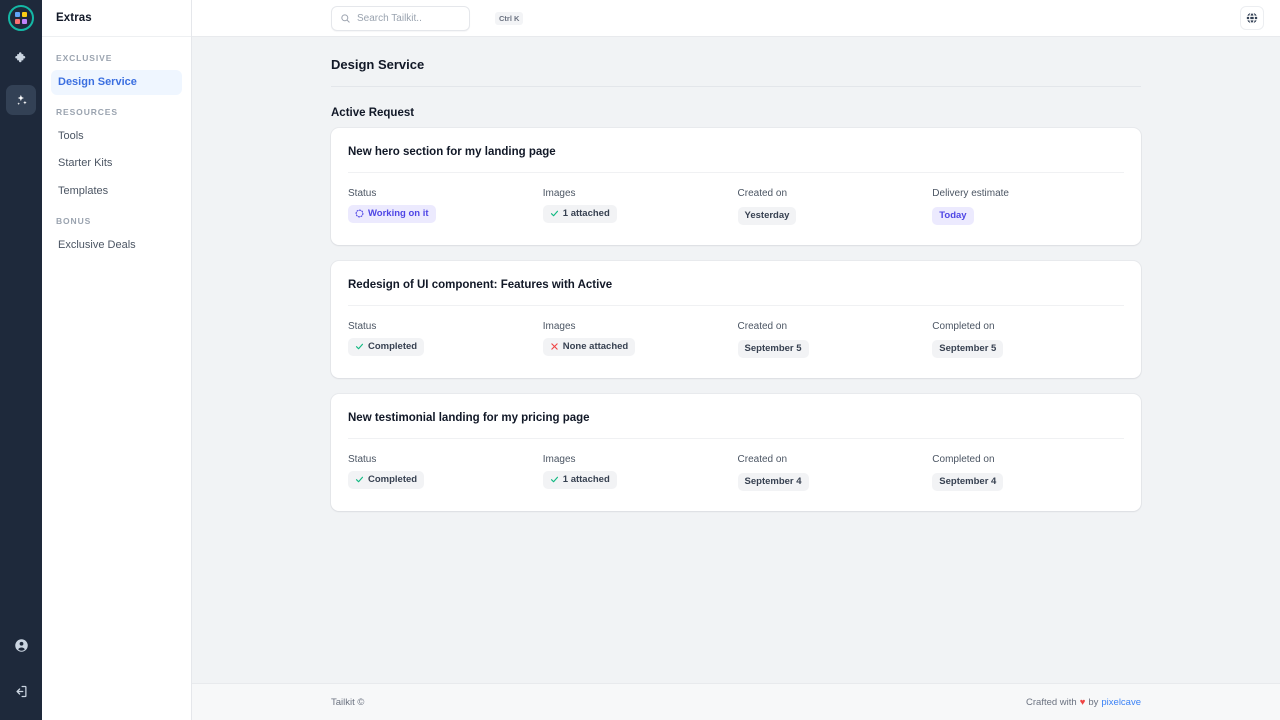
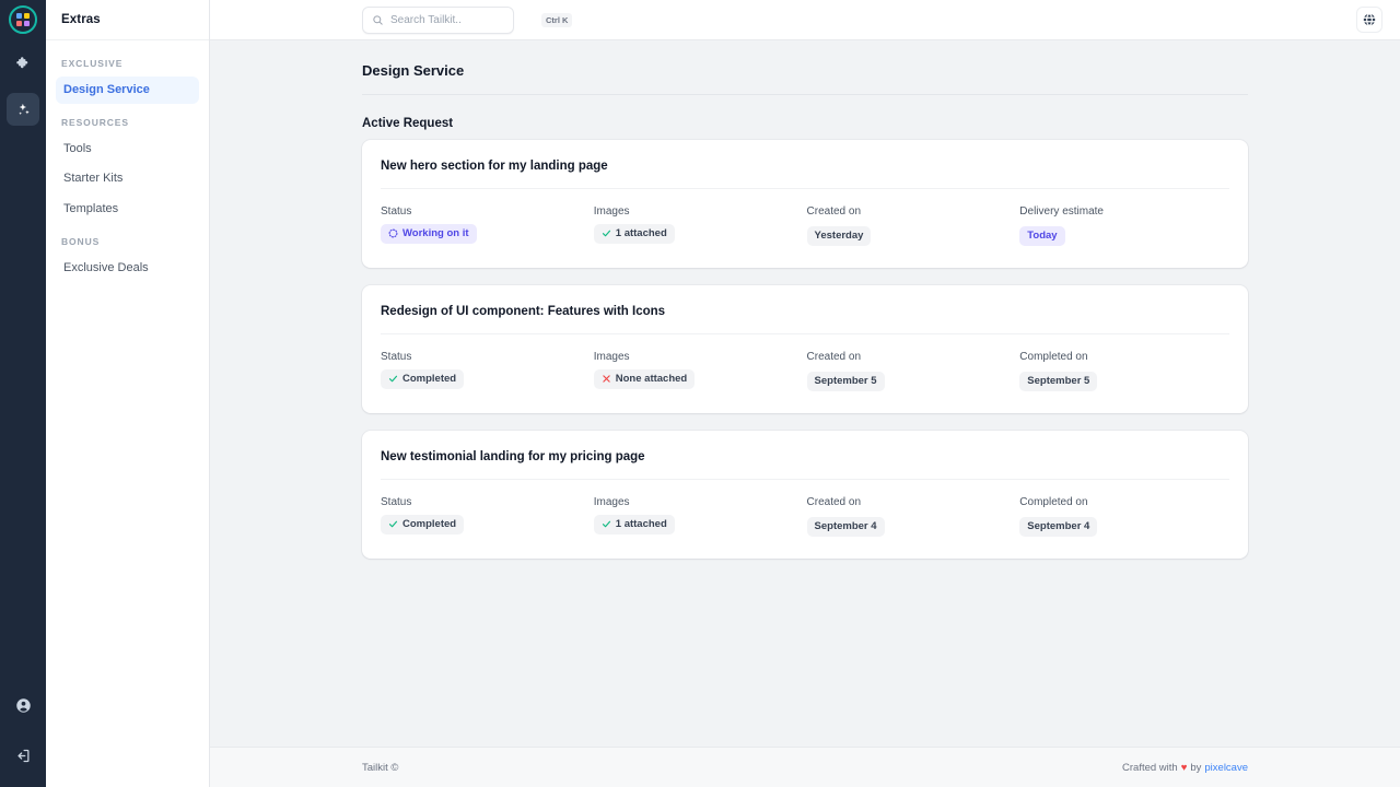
  Extras
  EXCLUSIVE
  Design Service
  RESOURCES
  Tools
  Starter Kits
  Templates
  BONUS
  Exclusive Deals
  Search Tailkit..
  Ctrl K
  Design Service
  Active Request
  New hero section for my landing page
  Status
  Working on it
  Images
  1 attached
  Created on
  Yesterday
  Delivery estimate
  Today
- Redesign of UI component: Features with Active
+ Redesign of UI component: Features with Icons
  Status
  Completed
  Images
  None attached
  Created on
  September 5
  Completed on
  September 5
  New testimonial landing for my pricing page
  Status
  Completed
  Images
  1 attached
  Created on
  September 4
  Completed on
  September 4
  Tailkit ©
  Crafted with
  ♥
  by
  pixelcave
